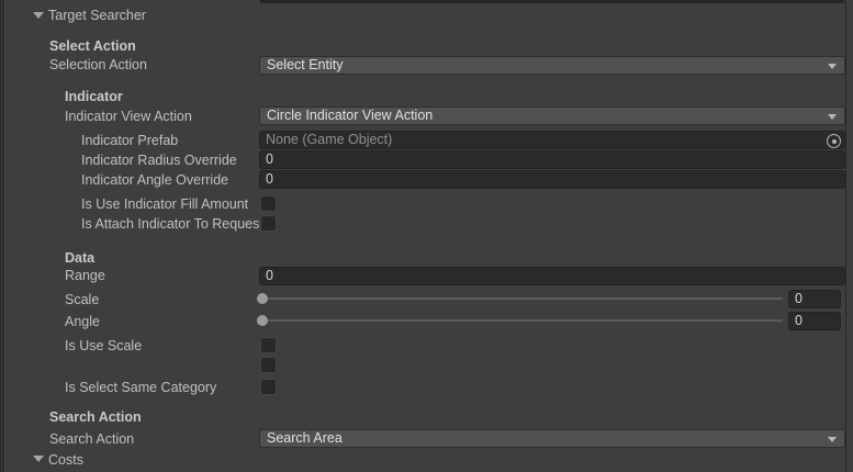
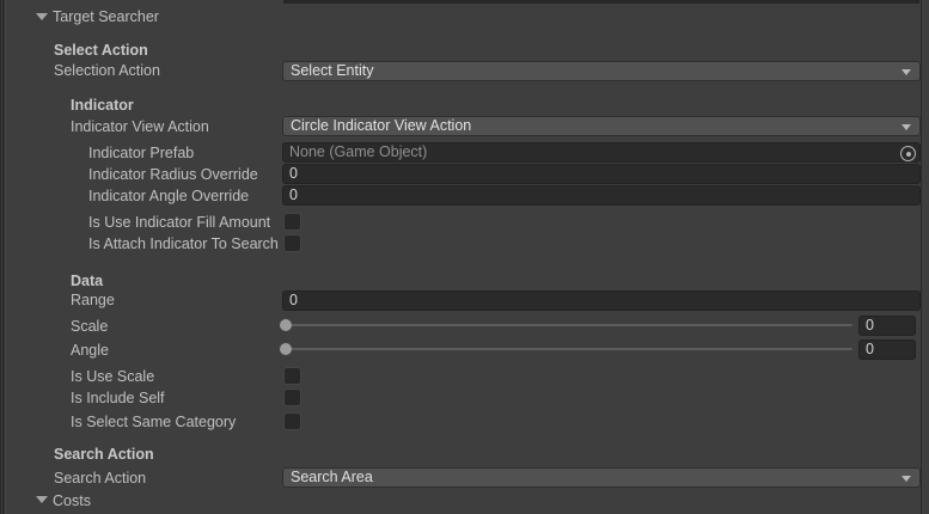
  Target Searcher
  Select Action
  Selection Action
  Select Entity
  Indicator
  Indicator View Action
  Circle Indicator View Action
  Indicator Prefab
  None (Game Object)
  Indicator Radius Override
  0
  Indicator Angle Override
  0
  Is Use Indicator Fill Amount
- Is Attach Indicator To Reques
+ Is Attach Indicator To Search
  Data
  Range
  0
  Scale
  0
  Angle
  0
  Is Use Scale
+ Is Include Self
  Is Select Same Category
  Search Action
  Search Action
  Search Area
  Costs
